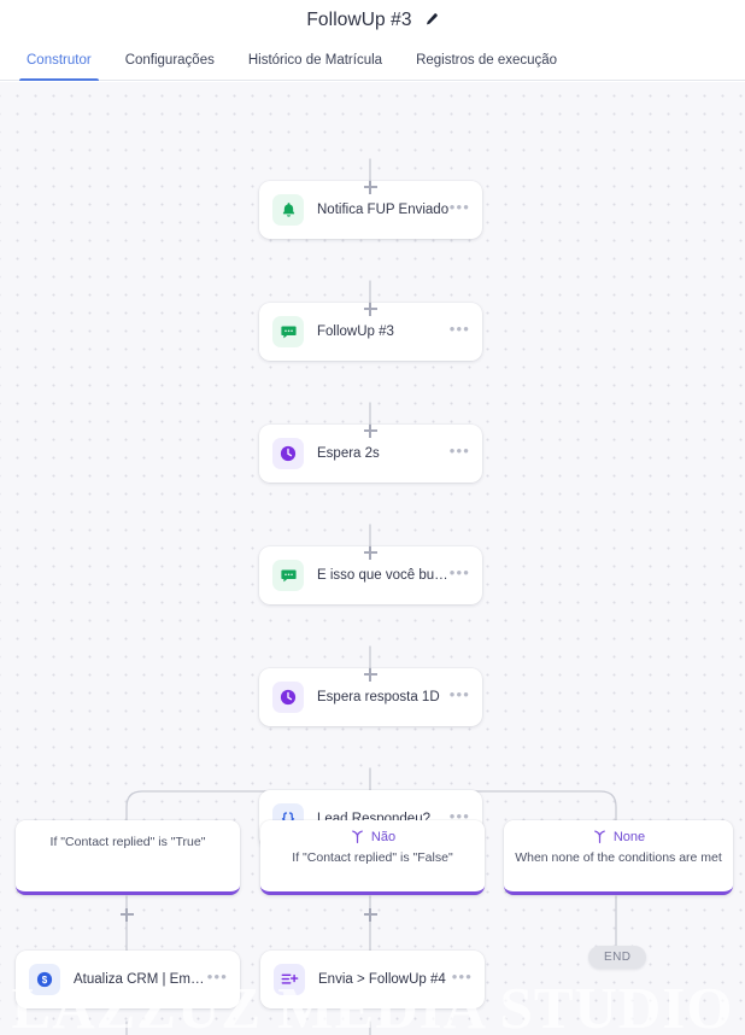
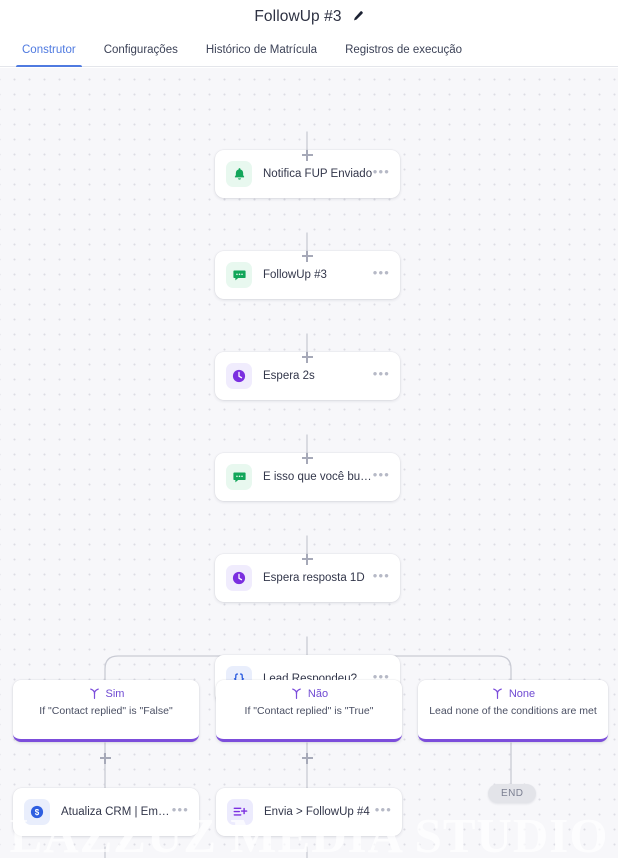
  FollowUp #3
  Construtor
  Configurações
  Histórico de Matrícula
  Registros de execução
  Notifica FUP Enviado
  •••
  FollowUp #3
  •••
  Espera 2s
  •••
  É isso que você busc
  •••
  Espera resposta 1D
  •••
  Lead Respondeu?
  •••
+ Sim
- If "Contact replied" is "True"
+ If "Contact replied" is "False"
  Não
- If "Contact replied" is "False"
+ If "Contact replied" is "True"
  None
- When none of the conditions are met
+ Lead none of the conditions are met
  $
  Atualiza CRM | Em co
  •••
  Envia > FollowUp #4
  •••
  END
  LAZZUZ MEDIA STUDIO
